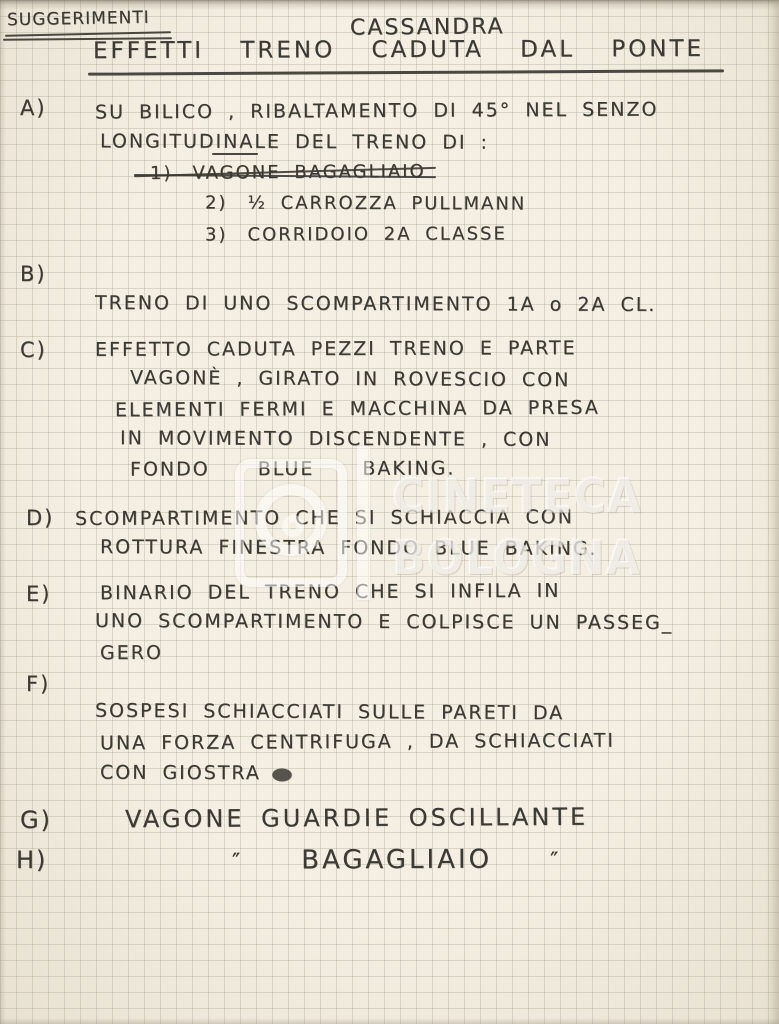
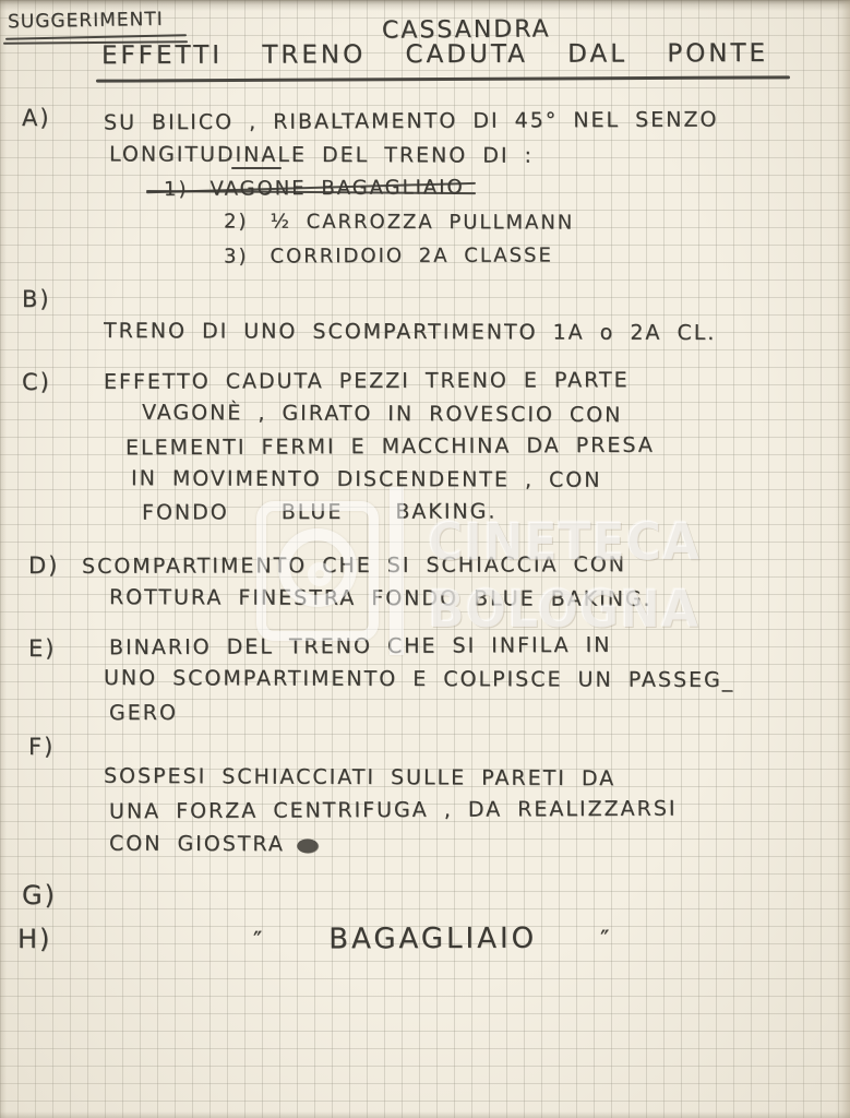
  SUGGERIMENTI
  CASSANDRA
  EFFETTI TRENO CADUTA DAL PONTE
  A)
  SU BILICO , RIBALTAMENTO DI 45° NEL SENZO
  LONGITUDINALE DEL TRENO DI :
  2) ½ CARROZZA PULLMANN
  3) CORRIDOIO 2A CLASSE
  B)
  TRENO DI UNO SCOMPARTIMENTO 1A o 2A CL.
  C)
  EFFETTO CADUTA PEZZI TRENO E PARTE
  VAGONÈ , GIRATO IN ROVESCIO CON
  ELEMENTI FERMI E MACCHINA DA PRESA
  IN MOVIMENTO DISCENDENTE , CON
  FONDO BLUE BAKING.
  D)
  SCOMPARTIMENTO CHE SI SCHIACCIA CON
  ROTTURA FINESTRA FONDO BLUE BAKING.
  E)
  BINARIO DEL TRENO CHE SI INFILA IN
  UNO SCOMPARTIMENTO E COLPISCE UN PASSEG_
  GERO
  F)
  SOSPESI SCHIACCIATI SULLE PARETI DA
- UNA FORZA CENTRIFUGA , DA SCHIACCIATI
+ UNA FORZA CENTRIFUGA , DA REALIZZARSI
  CON GIOSTRA ●
  G)
- VAGONE GUARDIE OSCILLANTE
  H)
  ″ BAGAGLIAIO ″
  CINETECA
  BOLOGNA
